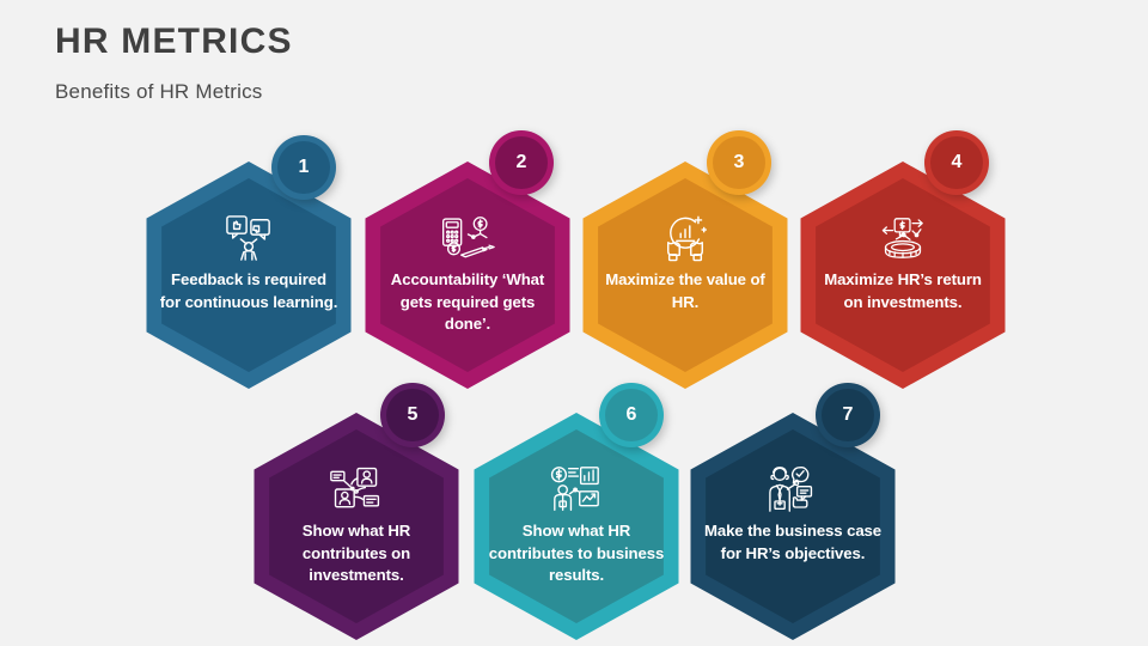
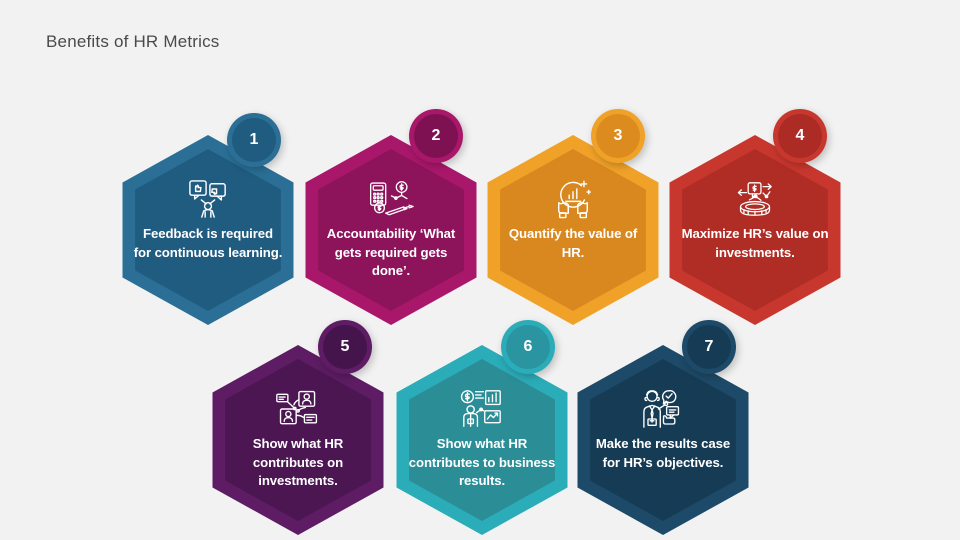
- HR METRICS
  Benefits of HR Metrics
  Feedback is required for continuous learning.
  1
  Accountability ‘What gets required gets done’.
  2
- Maximize the value of HR.
+ Quantify the value of HR.
  3
- Maximize HR’s return on investments.
+ Maximize HR’s value on investments.
  4
  Show what HR contributes on investments.
  5
  Show what HR contributes to business results.
  6
- Make the business case for HR’s objectives.
+ Make the results case for HR’s objectives.
  7
